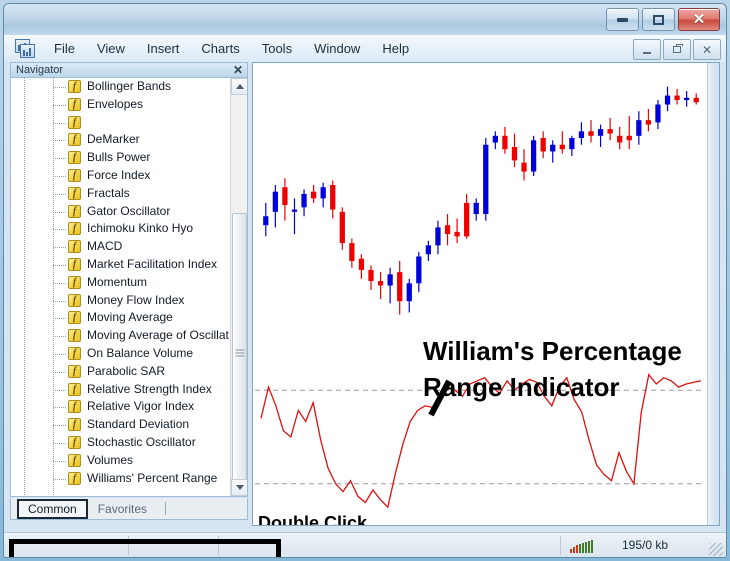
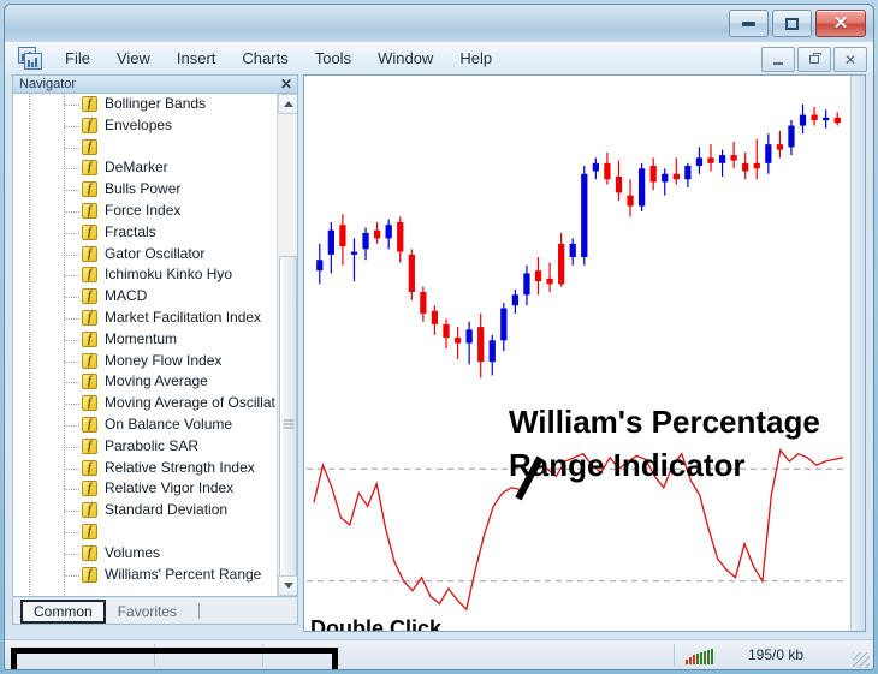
  ✕
  File
  View
  Insert
  Charts
  Tools
  Window
  Help
  ✕
  Navigator
  ✕
  f
  Bollinger Bands
  f
  Envelopes
  f
  f
  DeMarker
  f
  Bulls Power
  f
  Force Index
  f
  Fractals
  f
  Gator Oscillator
  f
  Ichimoku Kinko Hyo
  f
  MACD
  f
  Market Facilitation Index
  f
  Momentum
  f
  Money Flow Index
  f
  Moving Average
  f
  Moving Average of Oscillat
  f
  On Balance Volume
  f
  Parabolic SAR
  f
  Relative Strength Index
  f
  Relative Vigor Index
  f
  Standard Deviation
  f
- Stochastic Oscillator
  f
  Volumes
  f
  Williams' Percent Range
  Common
  Favorites
  William's Percentage Rnge Indicator
  Double Click
  195/0 kb
